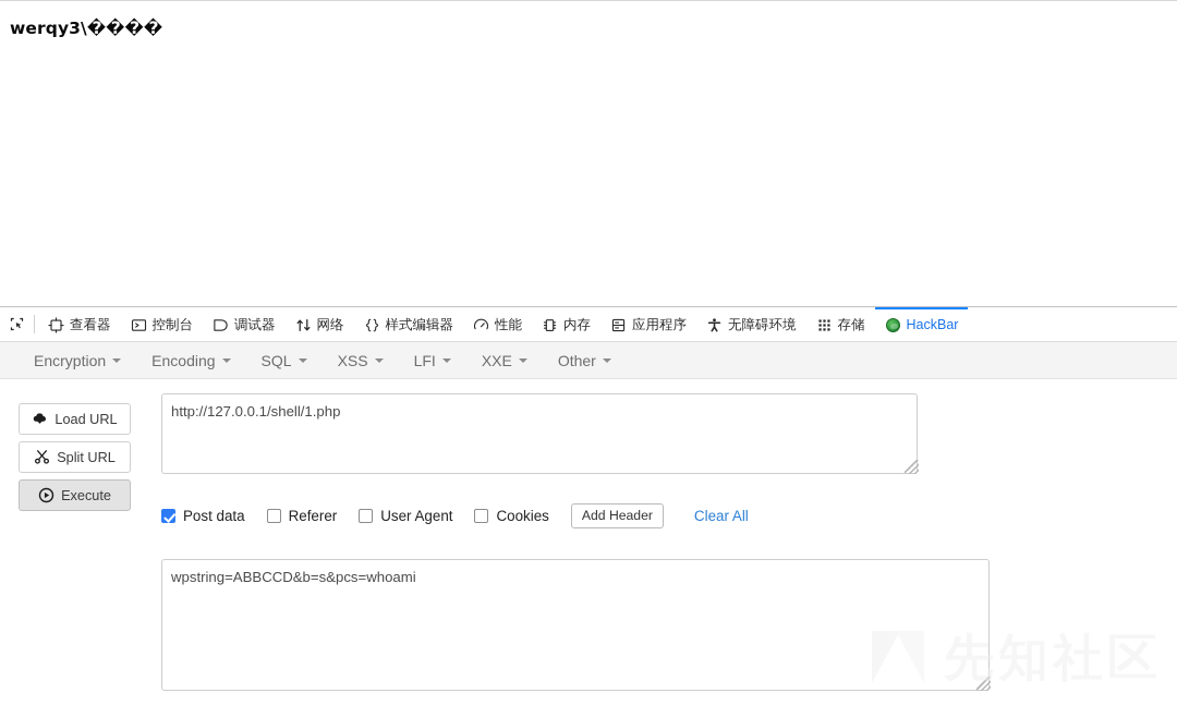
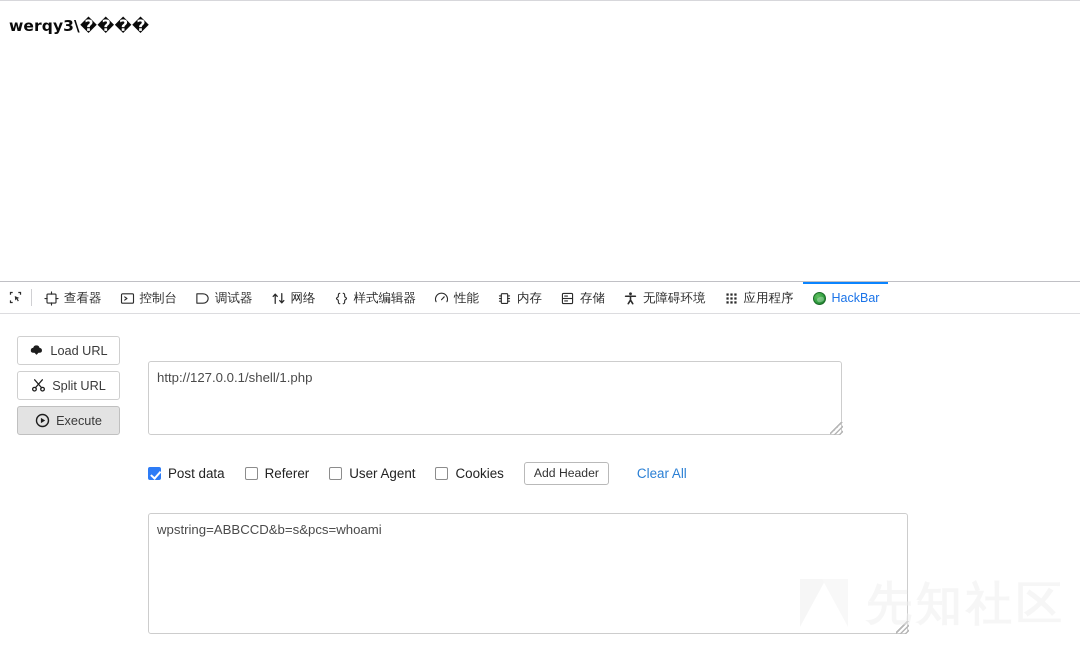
  werqy3\����
  查看器
  控制台
  调试器
  网络
  样式编辑器
  性能
  内存
- 应用程序
+ 存储
  无障碍环境
- 存储
+ 应用程序
  HackBar
- Encryption
- Encoding
- SQL
- XSS
- LFI
- XXE
- Other
  Load URL
  Split URL
  Execute
  http://127.0.0.1/shell/1.php
  Post data
  Referer
  User Agent
  Cookies
  Add Header
  Clear All
  wpstring=ABBCCD&b=s&pcs=whoami
  先知社区
